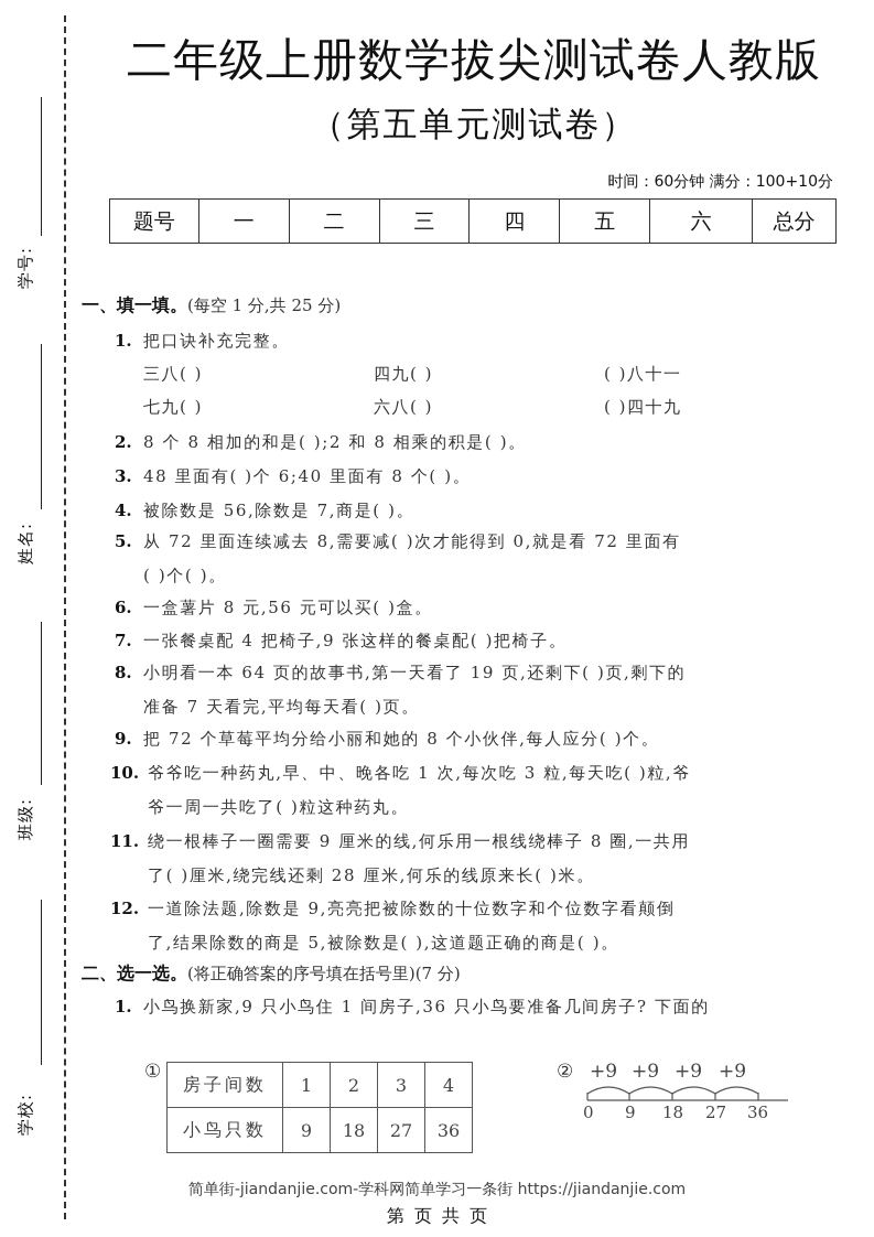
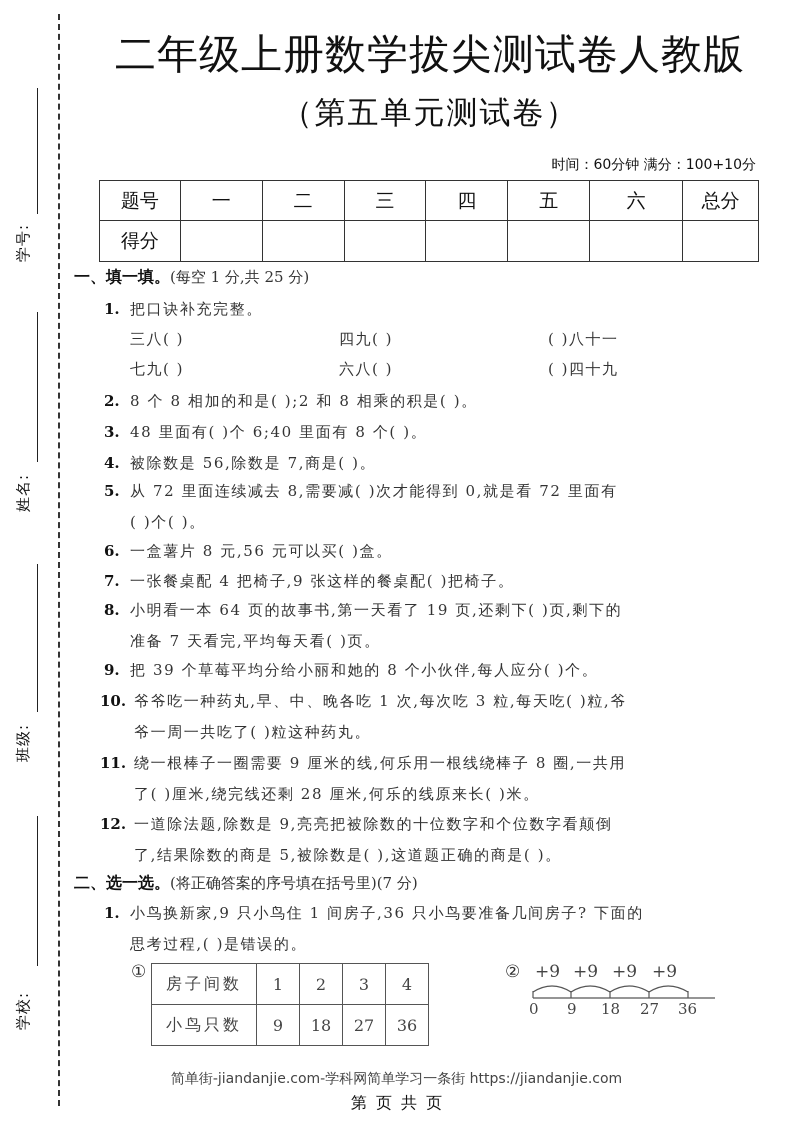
  二年级上册数学拔尖测试卷人教版
  （第五单元测试卷）
  时间：60分钟 满分：100+10分
  题号	一	二	三	四	五	六	总分
+ 得分
  一、填一填。(每空 1 分,共 25 分)
  1. 把口诀补充完整。
  三八( )
  四九( )
  ( )八十一
  七九( )
  六八( )
  ( )四十九
  2. 8 个 8 相加的和是( );2 和 8 相乘的积是( )。
  3. 48 里面有( )个 6;40 里面有 8 个( )。
  4. 被除数是 56,除数是 7,商是( )。
  5. 从 72 里面连续减去 8,需要减( )次才能得到 0,就是看 72 里面有
  ( )个( )。
  6. 一盒薯片 8 元,56 元可以买( )盒。
  7. 一张餐桌配 4 把椅子,9 张这样的餐桌配( )把椅子。
  8. 小明看一本 64 页的故事书,第一天看了 19 页,还剩下( )页,剩下的
  准备 7 天看完,平均每天看( )页。
- 9. 把 72 个草莓平均分给小丽和她的 8 个小伙伴,每人应分( )个。
+ 9. 把 39 个草莓平均分给小丽和她的 8 个小伙伴,每人应分( )个。
  10. 爷爷吃一种药丸,早、中、晚各吃 1 次,每次吃 3 粒,每天吃( )粒,爷
  爷一周一共吃了( )粒这种药丸。
  11. 绕一根棒子一圈需要 9 厘米的线,何乐用一根线绕棒子 8 圈,一共用
  了( )厘米,绕完线还剩 28 厘米,何乐的线原来长( )米。
  12. 一道除法题,除数是 9,亮亮把被除数的十位数字和个位数字看颠倒
  了,结果除数的商是 5,被除数是( ),这道题正确的商是( )。
  二、选一选。(将正确答案的序号填在括号里)(7 分)
  1. 小鸟换新家,9 只小鸟住 1 间房子,36 只小鸟要准备几间房子? 下面的
+ 思考过程,( )是错误的。
  ①
  房子间数	1	2	3	4
  小鸟只数	9	18	27	36
  ②
  +9
  +9
  +9
  +9
  0
  9
  18
  27
  36
  简单街-jiandanjie.com-学科网简单学习一条街 https://jiandanjie.com
  第 页 共 页
